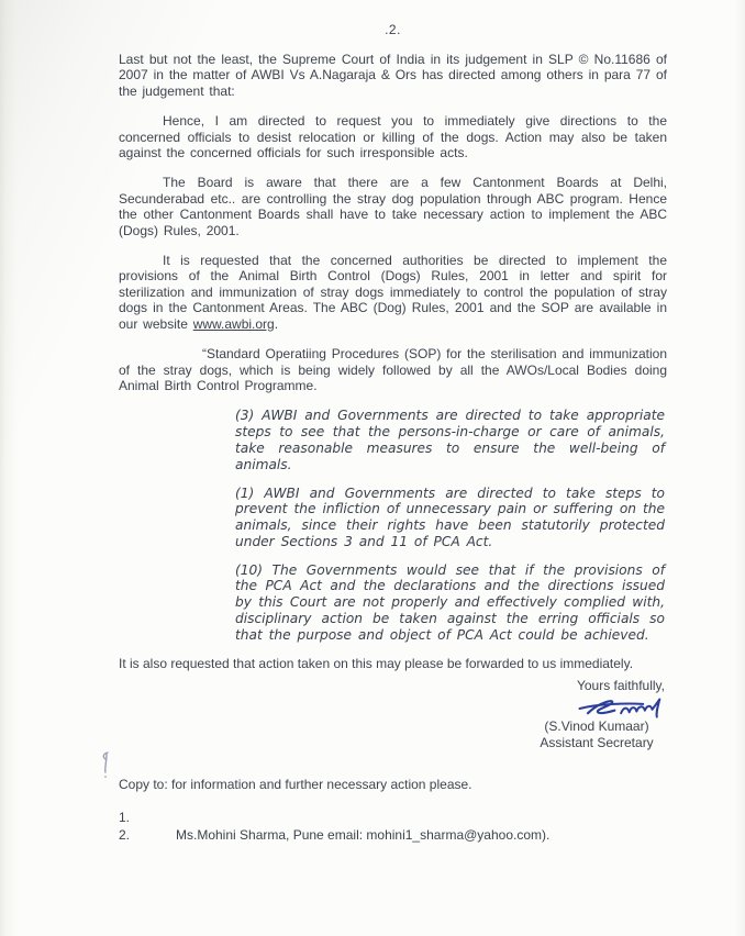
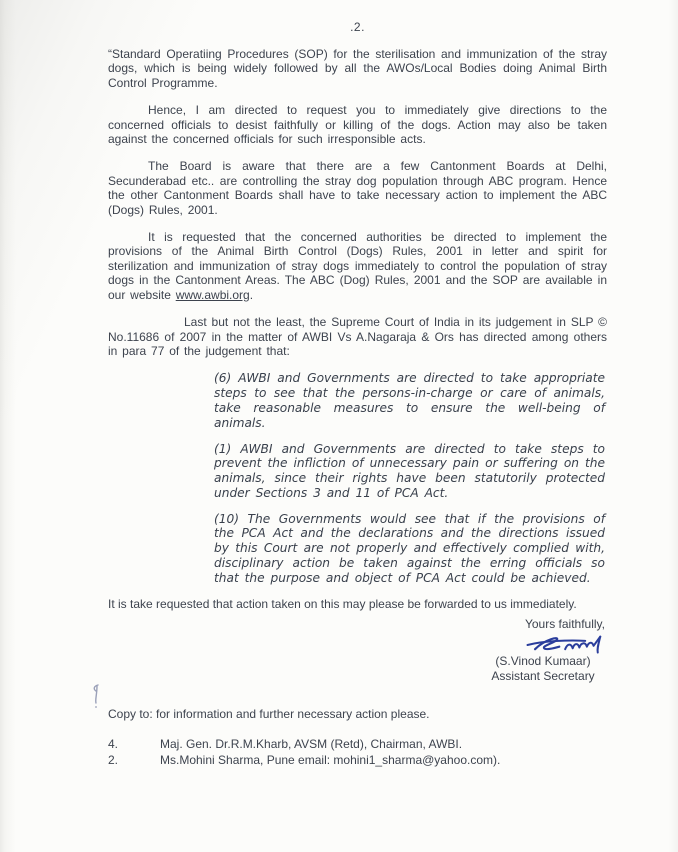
  .2.
- Last but not the least, the Supreme Court of India in its judgement in SLP © No.11686 of 2007 in the matter of AWBI Vs A.Nagaraja & Ors has directed among others in para 77 of the judgement that:
+ “Standard Operatiing Procedures (SOP) for the sterilisation and immunization of the stray dogs, which is being widely followed by all the AWOs/Local Bodies doing Animal Birth Control Programme.
- Hence, I am directed to request you to immediately give directions to the concerned officials to desist relocation or killing of the dogs. Action may also be taken against the concerned officials for such irresponsible acts.
+ Hence, I am directed to request you to immediately give directions to the concerned officials to desist faithfully or killing of the dogs. Action may also be taken against the concerned officials for such irresponsible acts.
  The Board is aware that there are a few Cantonment Boards at Delhi, Secunderabad etc.. are controlling the stray dog population through ABC program. Hence the other Cantonment Boards shall have to take necessary action to implement the ABC (Dogs) Rules, 2001.
  It is requested that the concerned authorities be directed to implement the provisions of the Animal Birth Control (Dogs) Rules, 2001 in letter and spirit for sterilization and immunization of stray dogs immediately to control the population of stray dogs in the Cantonment Areas. The ABC (Dog) Rules, 2001 and the SOP are available in our website www.awbi.org.
- “Standard Operatiing Procedures (SOP) for the sterilisation and immunization of the stray dogs, which is being widely followed by all the AWOs/Local Bodies doing Animal Birth Control Programme.
+ Last but not the least, the Supreme Court of India in its judgement in SLP © No.11686 of 2007 in the matter of AWBI Vs A.Nagaraja & Ors has directed among others in para 77 of the judgement that:
- (3) AWBI and Governments are directed to take appropriate steps to see that the persons-in-charge or care of animals, take reasonable measures to ensure the well-being of animals.
+ (6) AWBI and Governments are directed to take appropriate steps to see that the persons-in-charge or care of animals, take reasonable measures to ensure the well-being of animals.
  (1) AWBI and Governments are directed to take steps to prevent the infliction of unnecessary pain or suffering on the animals, since their rights have been statutorily protected under Sections 3 and 11 of PCA Act.
  (10) The Governments would see that if the provisions of the PCA Act and the declarations and the directions issued by this Court are not properly and effectively complied with, disciplinary action be taken against the erring officials so that the purpose and object of PCA Act could be achieved.
- It is also requested that action taken on this may please be forwarded to us immediately.
+ It is take requested that action taken on this may please be forwarded to us immediately.
  Yours faithfully,
  (S.Vinod Kumaar)
  Assistant Secretary
  Copy to: for information and further necessary action please.
- 1.
+ 4.
+ Maj. Gen. Dr.R.M.Kharb, AVSM (Retd), Chairman, AWBI.
  2.
  Ms.Mohini Sharma, Pune email: mohini1_sharma@yahoo.com).
